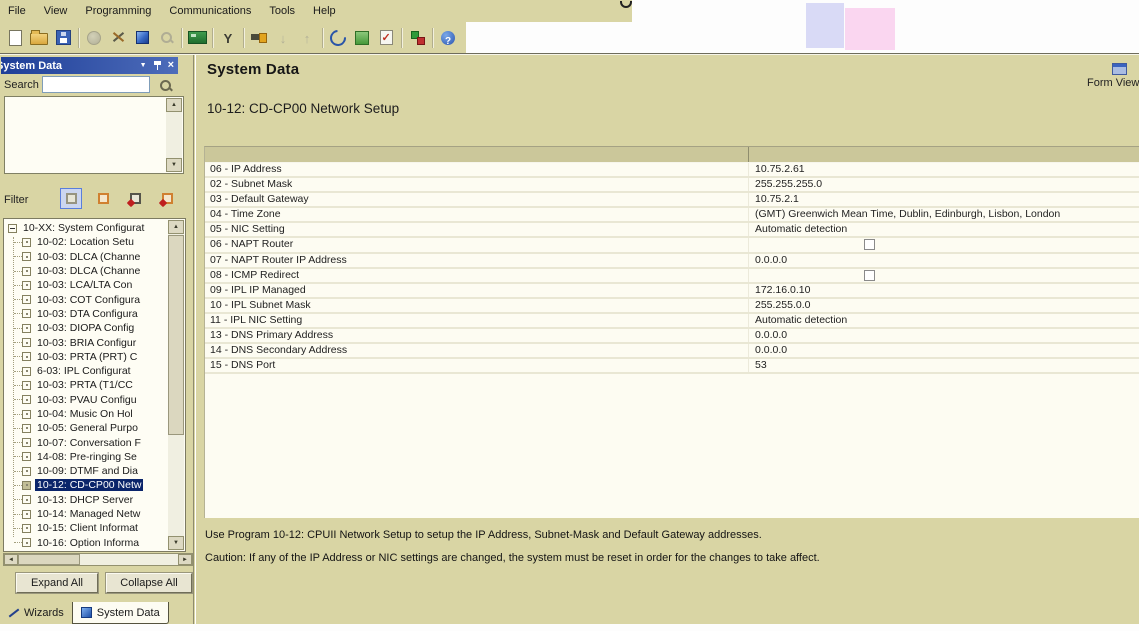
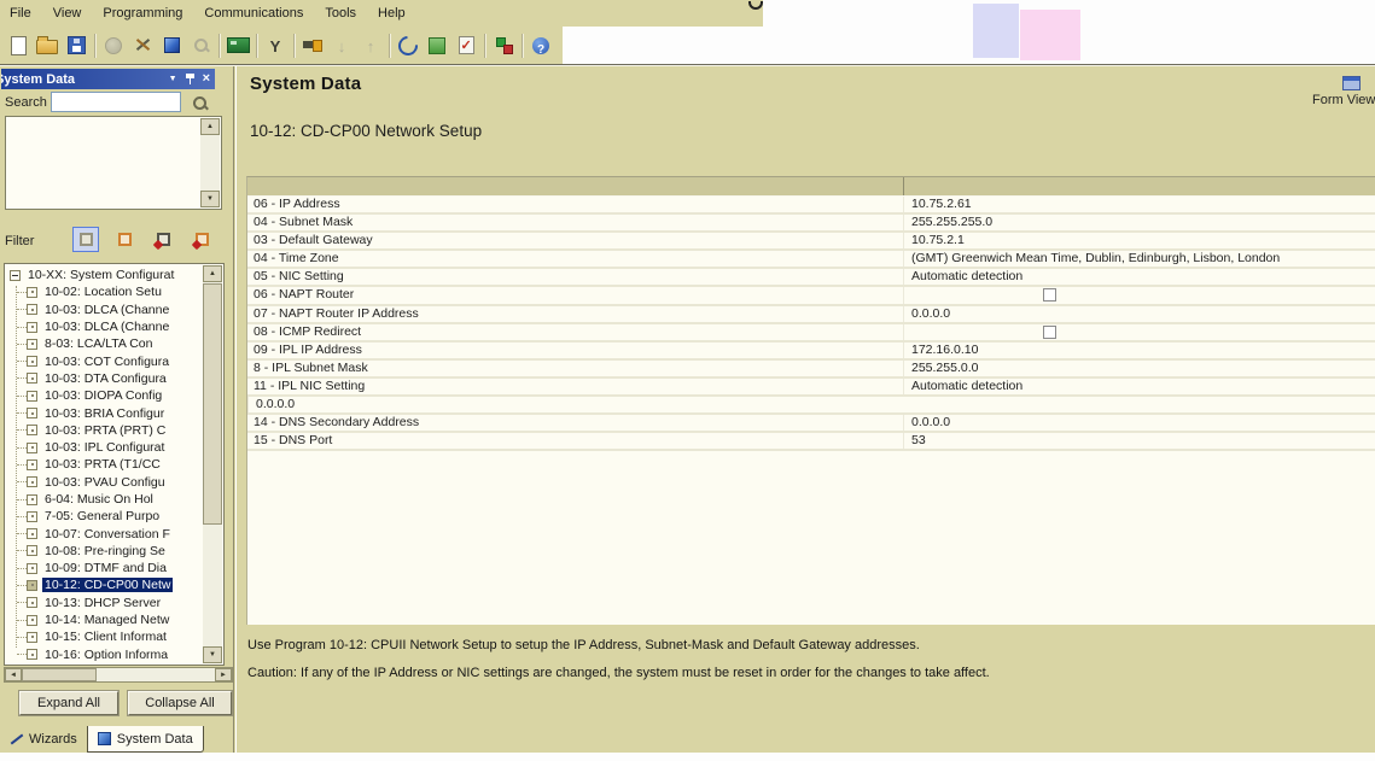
  File
  View
  Programming
  Communications
  Tools
  Help
  ystem Data
  ×
  Search
  Filter
  10-XX: System Configurat
  10-02: Location Setu
  10-03: DLCA (Channe
  10-03: DLCA (Channe
- 10-03: LCA/LTA Con
+ 8-03: LCA/LTA Con
  10-03: COT Configura
  10-03: DTA Configura
  10-03: DIOPA Config
  10-03: BRIA Configur
  10-03: PRTA (PRT) C
- 6-03: IPL Configurat
+ 10-03: IPL Configurat
  10-03: PRTA (T1/CC
  10-03: PVAU Configu
- 10-04: Music On Hol
+ 6-04: Music On Hol
- 10-05: General Purpo
+ 7-05: General Purpo
  10-07: Conversation F
- 14-08: Pre-ringing Se
+ 10-08: Pre-ringing Se
  10-09: DTMF and Dia
  10-12: CD-CP00 Netw
  10-13: DHCP Server
  10-14: Managed Netw
  10-15: Client Informat
  10-16: Option Informa
  Expand All
  Collapse All
  Wizards
  System Data
  System Data
  10-12: CD-CP00 Network Setup
  Form View
  06 - IP Address
  10.75.2.61
- 02 - Subnet Mask
+ 04 - Subnet Mask
  255.255.255.0
  03 - Default Gateway
  10.75.2.1
  04 - Time Zone
  (GMT) Greenwich Mean Time, Dublin, Edinburgh, Lisbon, London
  05 - NIC Setting
  Automatic detection
  06 - NAPT Router
  07 - NAPT Router IP Address
  0.0.0.0
  08 - ICMP Redirect
- 09 - IPL IP Managed
+ 09 - IPL IP Address
  172.16.0.10
- 10 - IPL Subnet Mask
+ 8 - IPL Subnet Mask
  255.255.0.0
  11 - IPL NIC Setting
  Automatic detection
- 13 - DNS Primary Address
  0.0.0.0
  14 - DNS Secondary Address
  0.0.0.0
  15 - DNS Port
  53
  Use Program 10-12: CPUII Network Setup to setup the IP Address, Subnet-Mask and Default Gateway addresses.
  Caution: If any of the IP Address or NIC settings are changed, the system must be reset in order for the changes to take affect.
